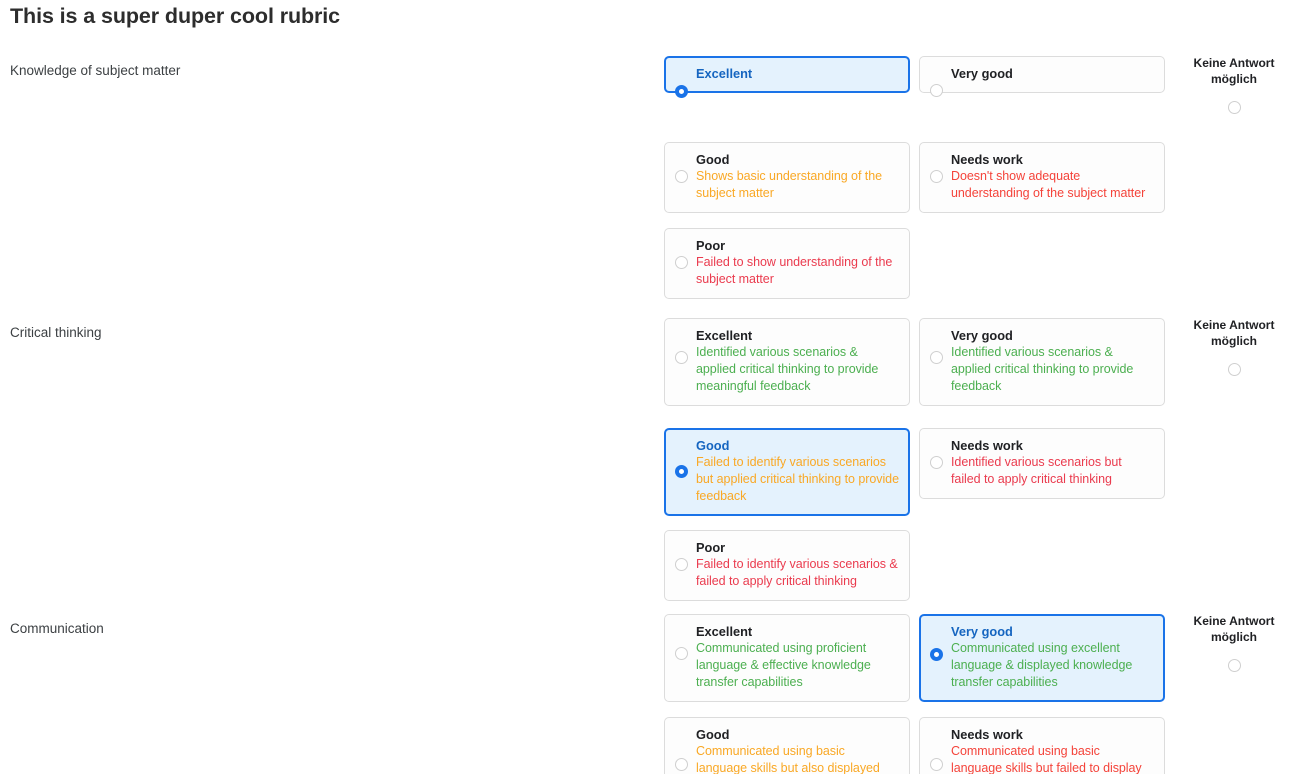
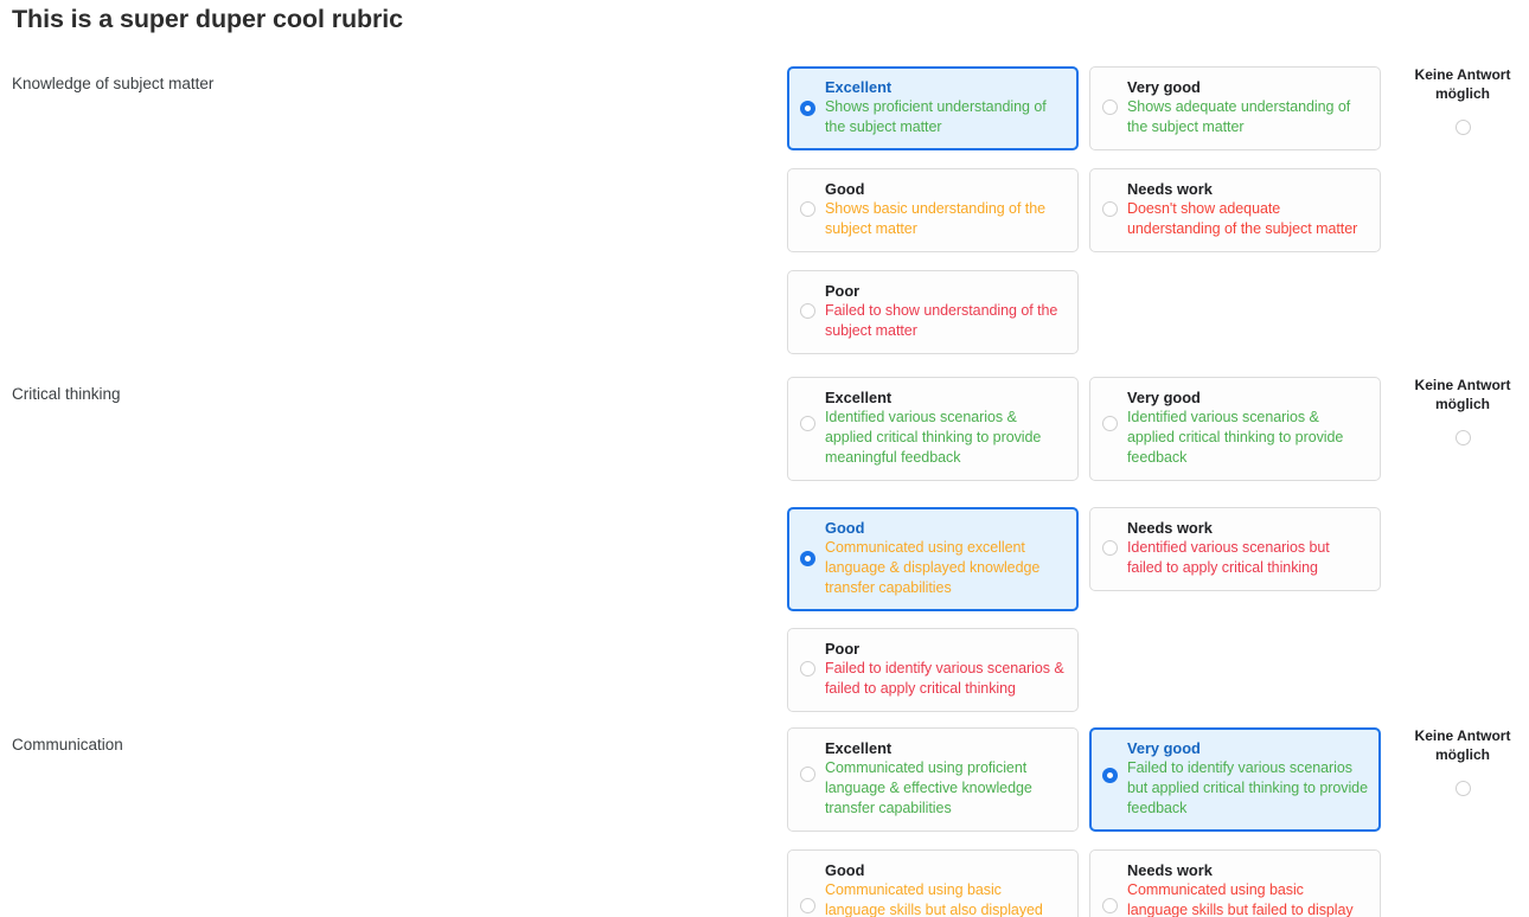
  This is a super duper cool rubric
  Knowledge of subject matter
  Excellent
+ Shows proficient understanding of the subject matter
  Very good
+ Shows adequate understanding of the subject matter
  Good
  Shows basic understanding of the subject matter
  Needs work
  Doesn't show adequate understanding of the subject matter
  Poor
  Failed to show understanding of the subject matter
  Keine Antwort
  möglich
  Critical thinking
  Excellent
  Identified various scenarios & applied critical thinking to provide meaningful feedback
  Very good
  Identified various scenarios & applied critical thinking to provide feedback
  Good
- Failed to identify various scenarios but applied critical thinking to provide feedback
+ Communicated using excellent language & displayed knowledge transfer capabilities
  Needs work
  Identified various scenarios but failed to apply critical thinking
  Poor
  Failed to identify various scenarios & failed to apply critical thinking
  Keine Antwort
  möglich
  Communication
  Excellent
  Communicated using proficient language & effective knowledge transfer capabilities
  Very good
- Communicated using excellent language & displayed knowledge transfer capabilities
+ Failed to identify various scenarios but applied critical thinking to provide feedback
  Good
  Communicated using basic language skills but also displayed
  Needs work
  Communicated using basic language skills but failed to display
  Keine Antwort
  möglich
